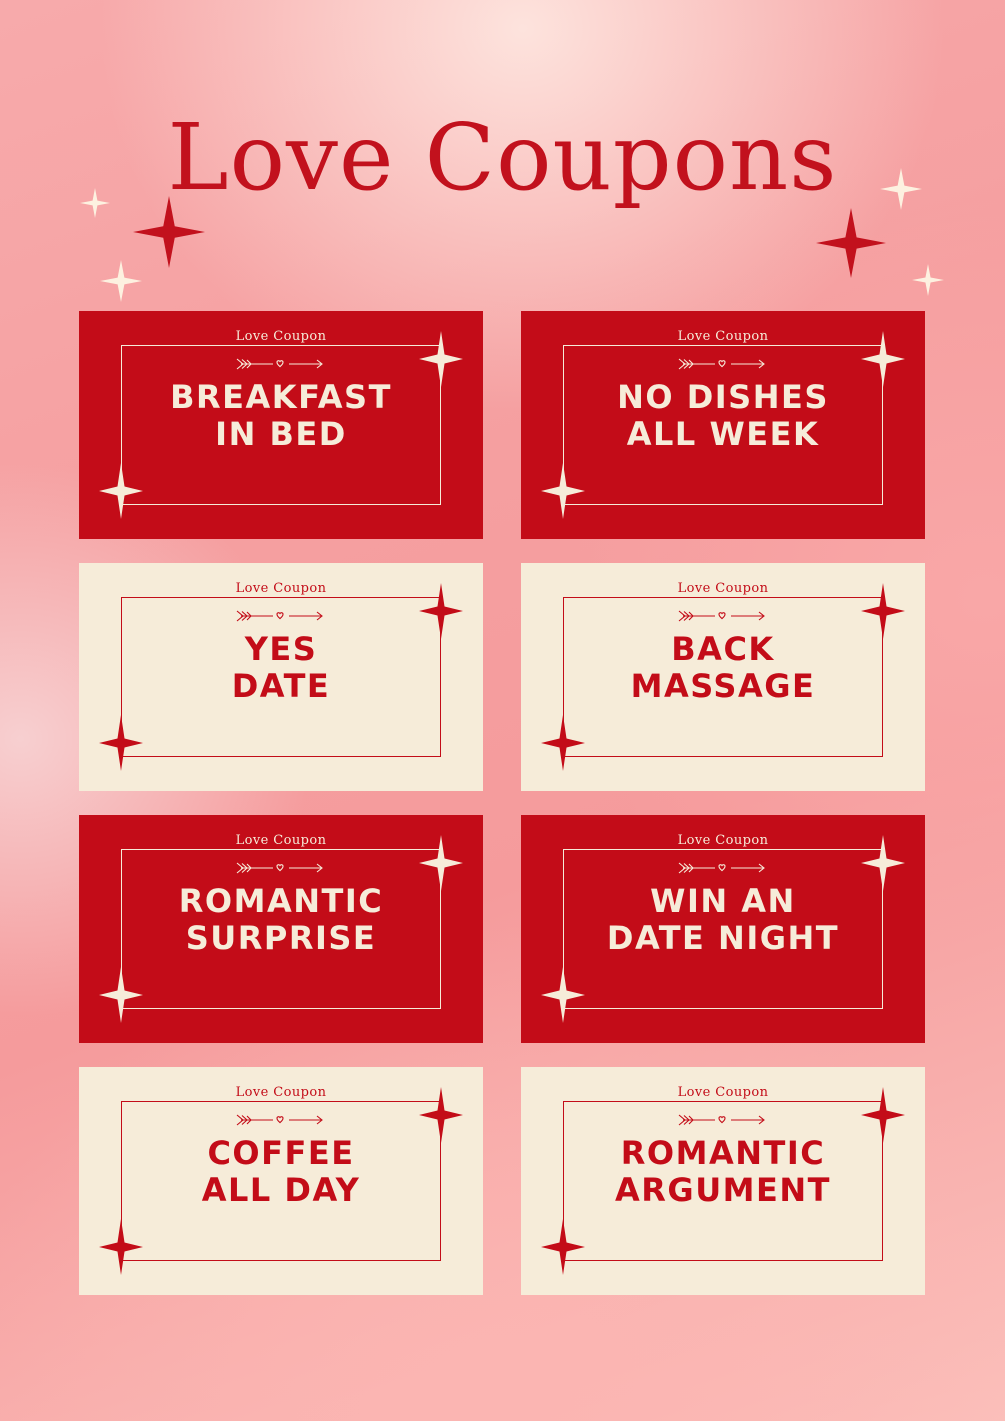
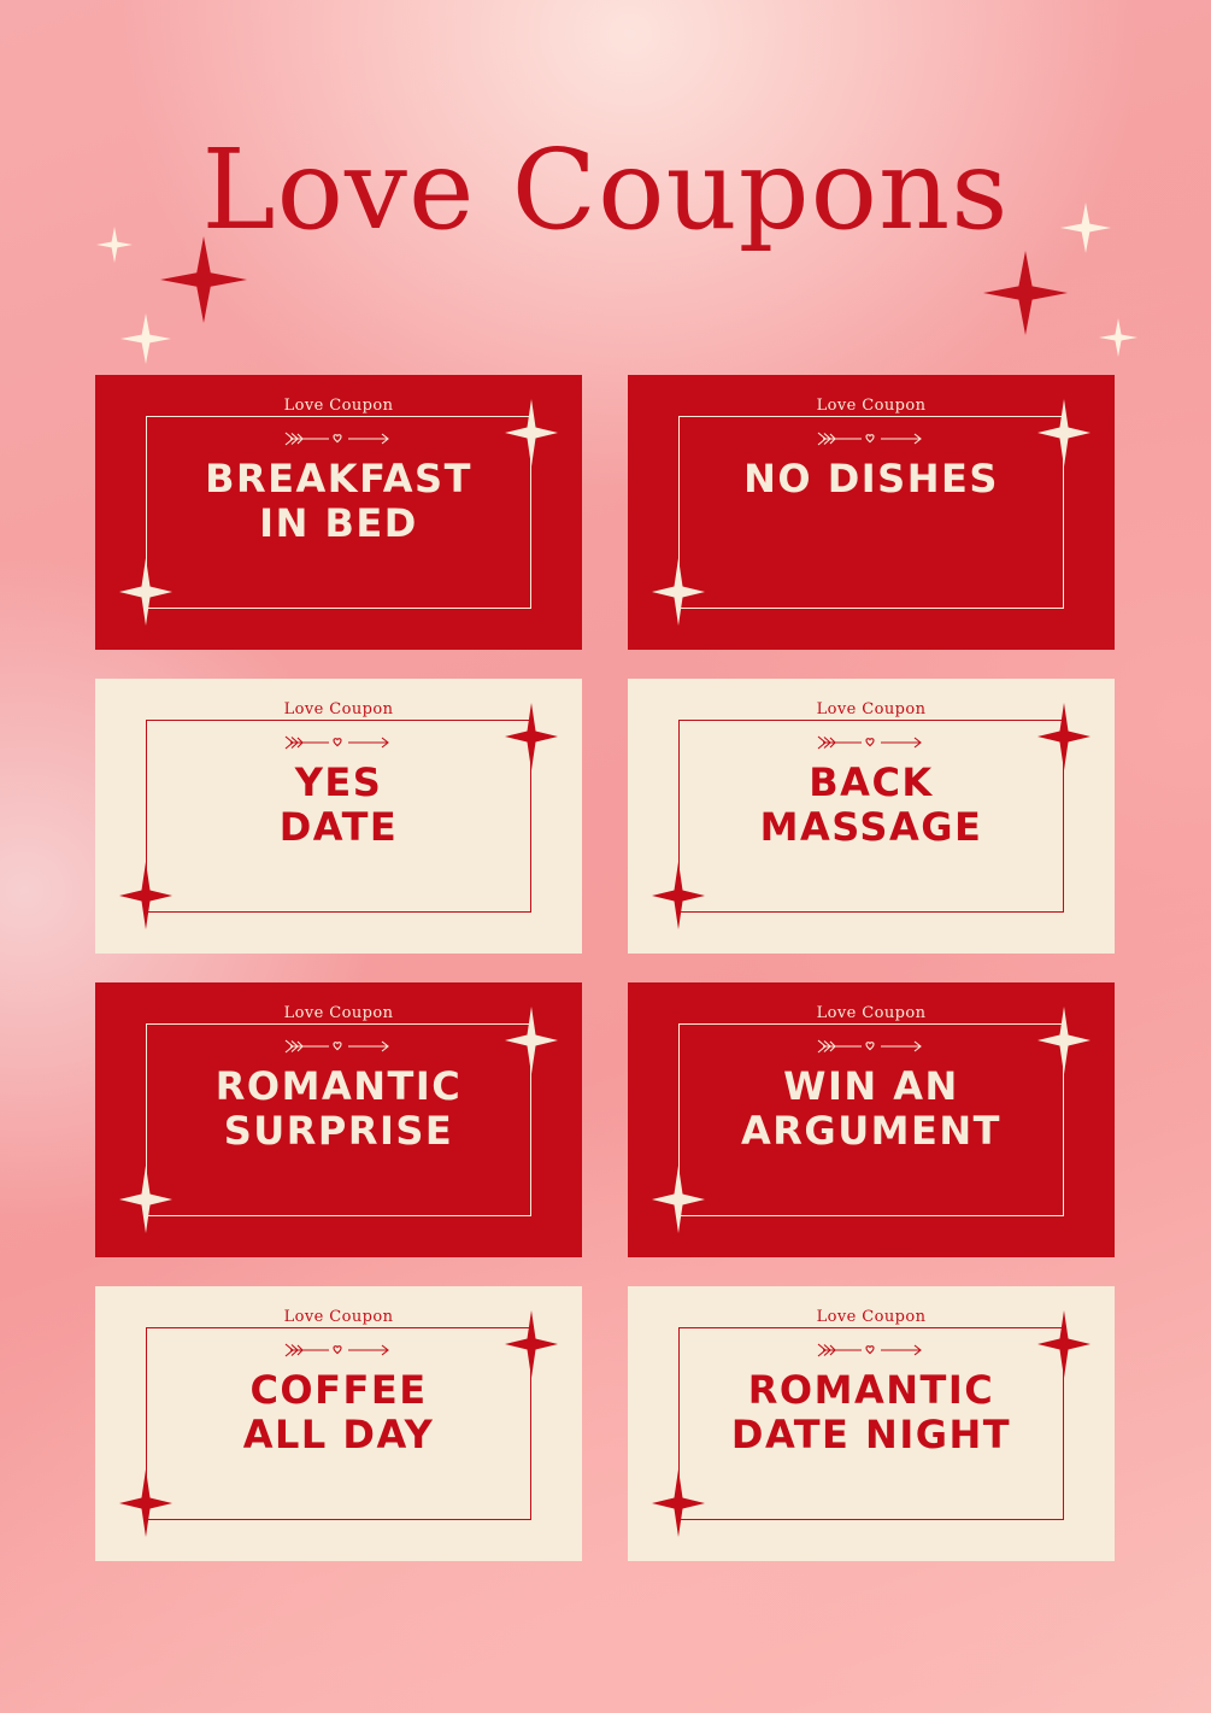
  Love Coupons
  Love Coupon
  BREAKFAST
  IN BED
  Love Coupon
  NO DISHES
- ALL WEEK
  Love Coupon
  YES
  DATE
  Love Coupon
  BACK
  MASSAGE
  Love Coupon
  ROMANTIC
  SURPRISE
  Love Coupon
  WIN AN
- DATE NIGHT
+ ARGUMENT
  Love Coupon
  COFFEE
  ALL DAY
  Love Coupon
  ROMANTIC
- ARGUMENT
+ DATE NIGHT
